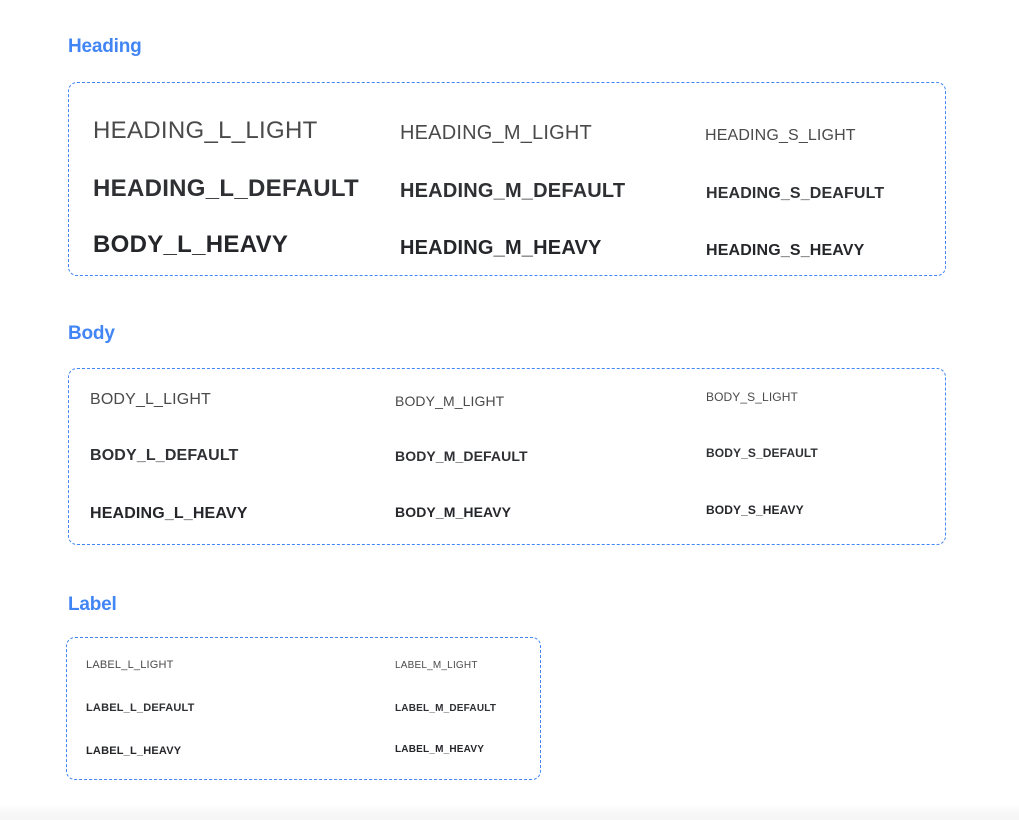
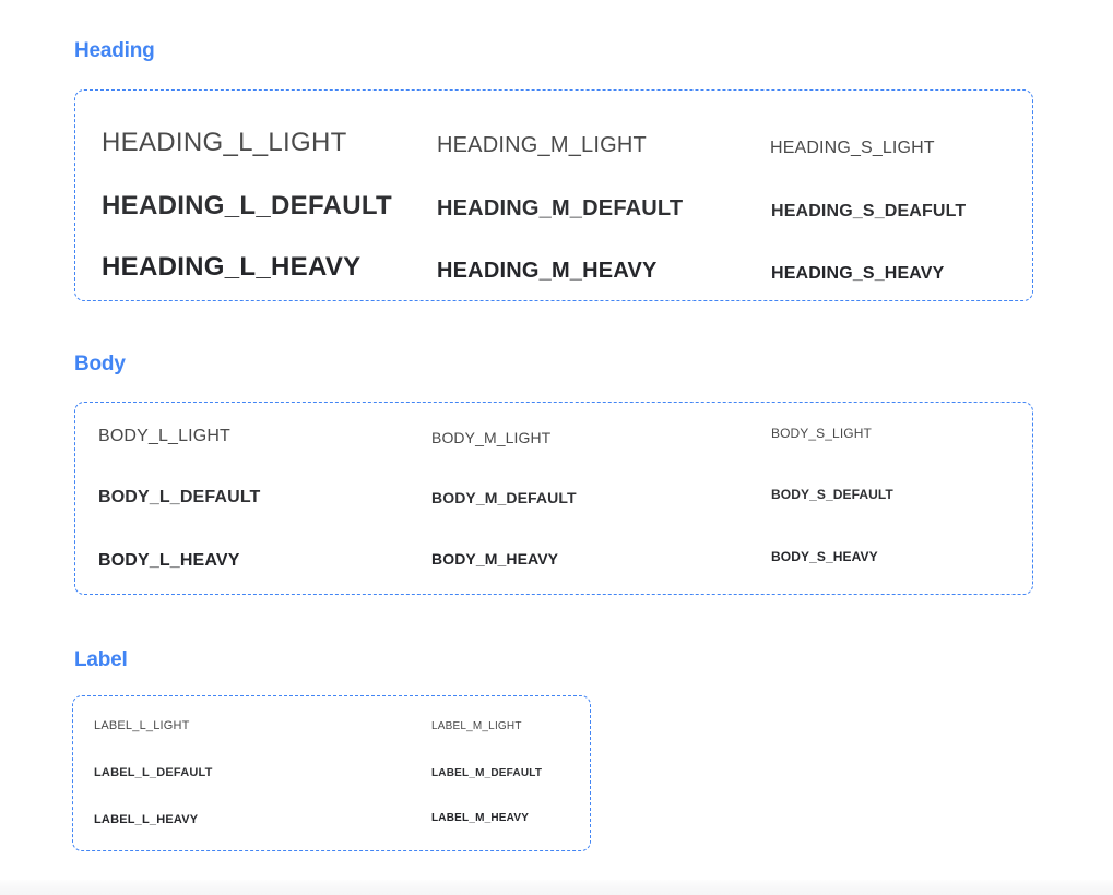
  Heading
  HEADING_L_LIGHT
  HEADING_M_LIGHT
  HEADING_S_LIGHT
  HEADING_L_DEFAULT
  HEADING_M_DEFAULT
  HEADING_S_DEAFULT
- BODY_L_HEAVY
+ HEADING_L_HEAVY
  HEADING_M_HEAVY
  HEADING_S_HEAVY
  Body
  BODY_L_LIGHT
  BODY_M_LIGHT
  BODY_S_LIGHT
  BODY_L_DEFAULT
  BODY_M_DEFAULT
  BODY_S_DEFAULT
- HEADING_L_HEAVY
+ BODY_L_HEAVY
  BODY_M_HEAVY
  BODY_S_HEAVY
  Label
  LABEL_L_LIGHT
  LABEL_M_LIGHT
  LABEL_L_DEFAULT
  LABEL_M_DEFAULT
  LABEL_L_HEAVY
  LABEL_M_HEAVY
